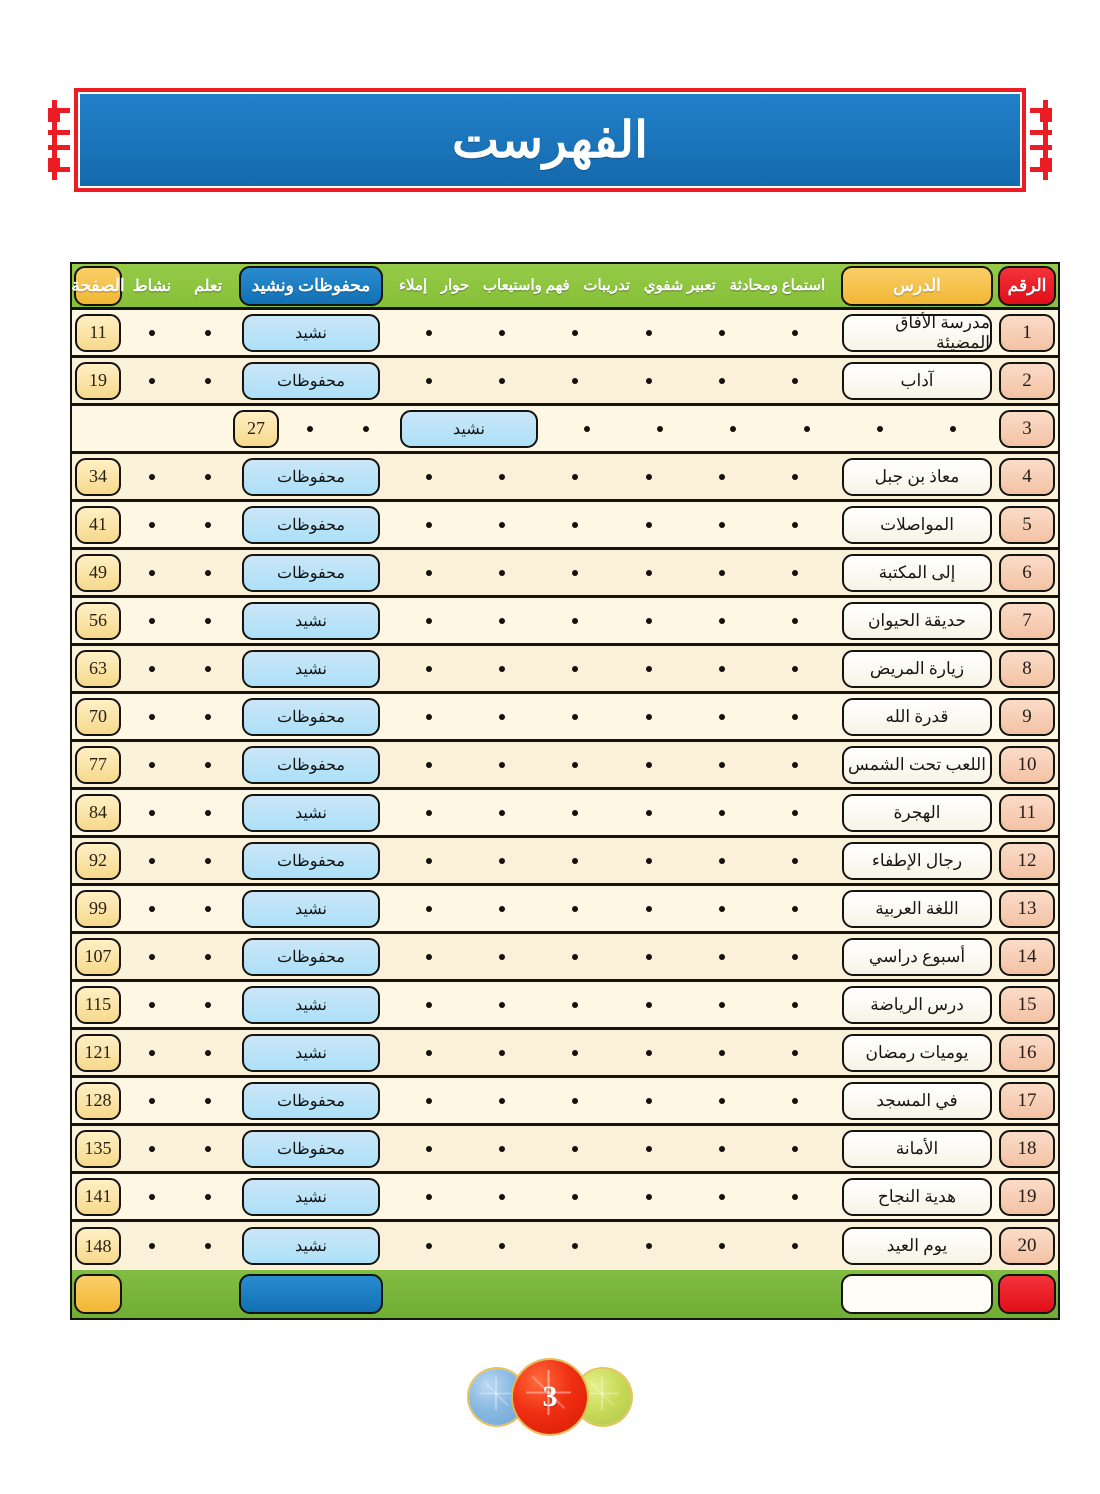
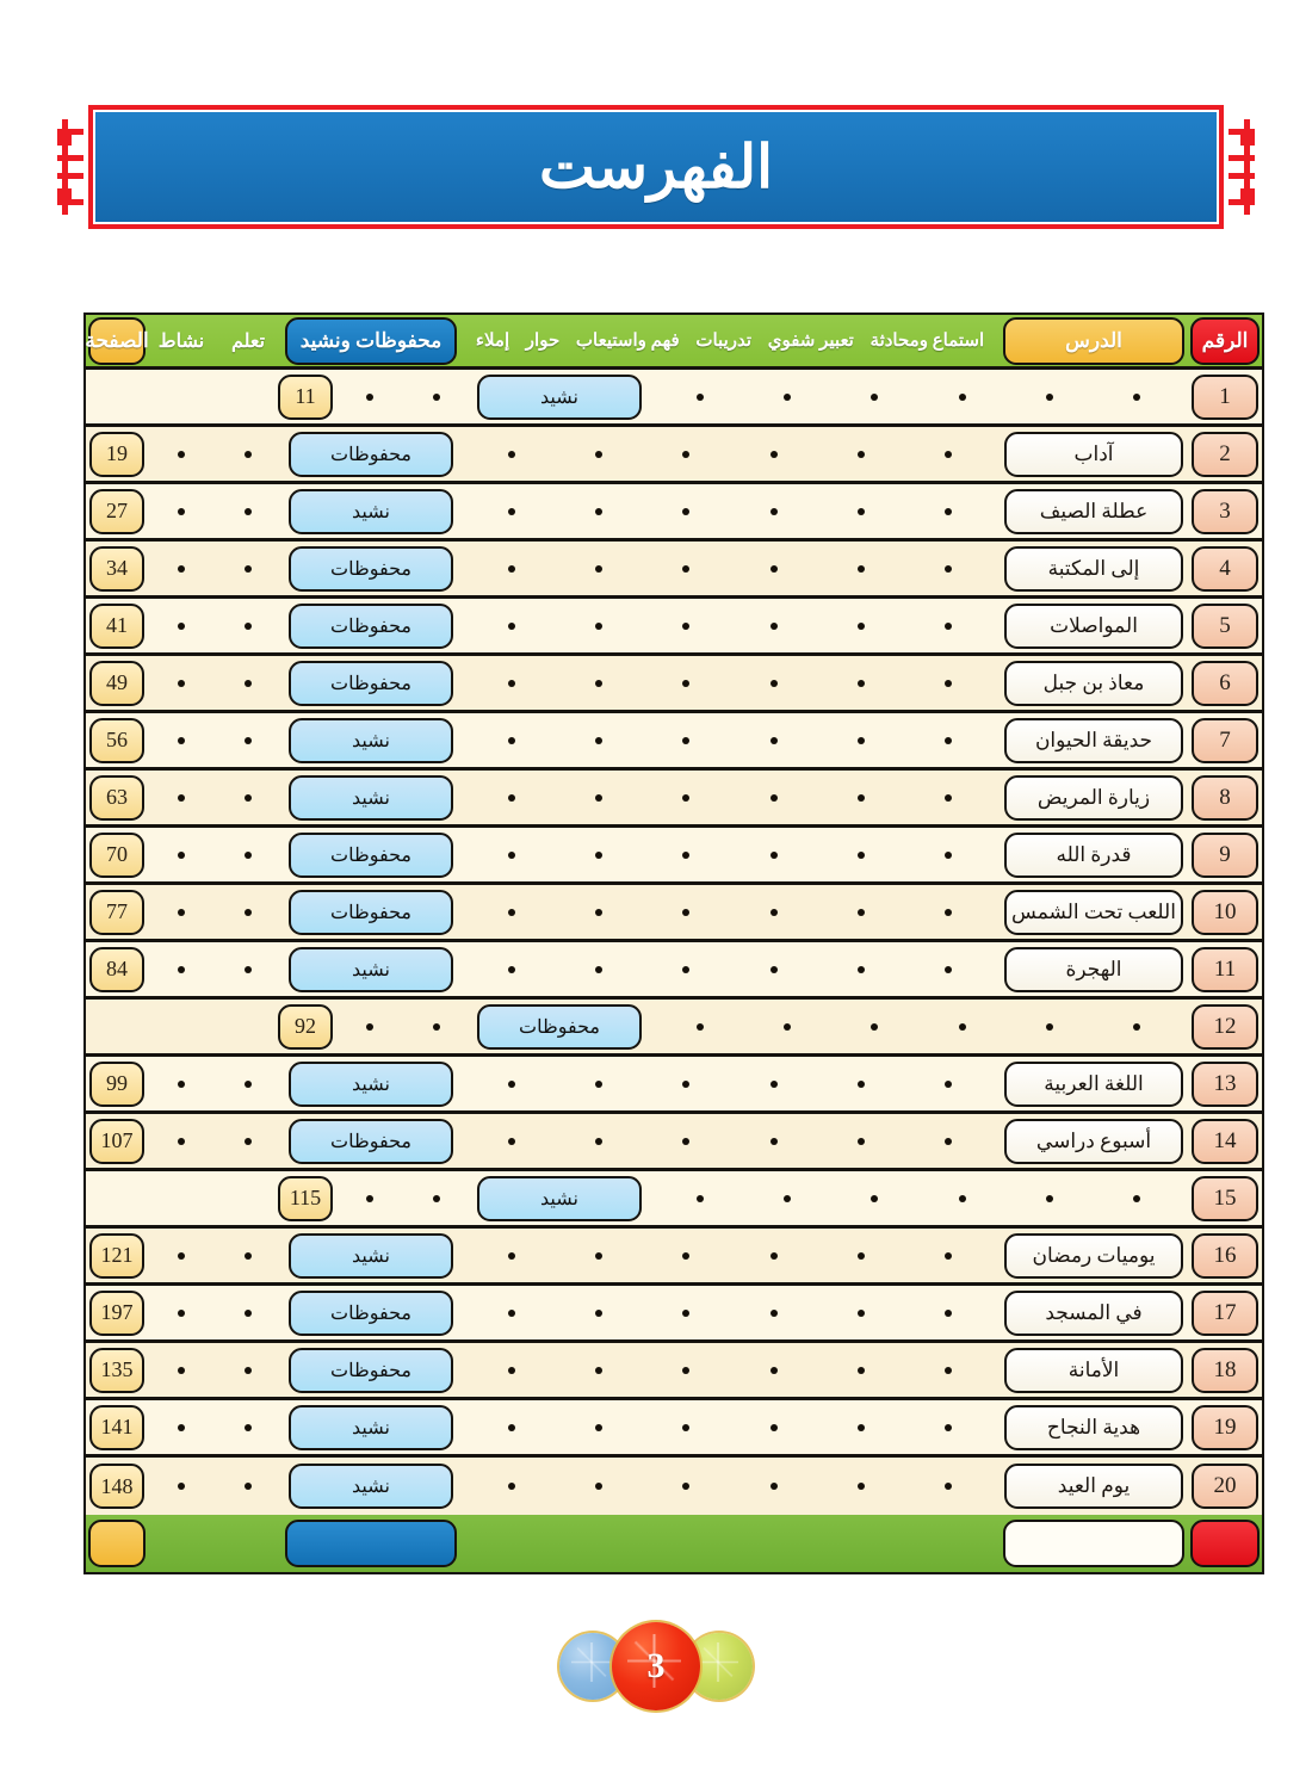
  الفهرست
  الرقم
  الدرس
  استماع ومحادثة
  تعبير شفوي
  تدريبات
  فهم واستيعاب
  حوار
  إملاء
  محفوظات ونشيد
  تعلم
  نشاط
  الصفحة
  1
- مدرسة الأفاق المضيئة
  نشيد
  11
  2
  آداب
  محفوظات
  19
  3
+ عطلة الصيف
  نشيد
  27
  4
- معاذ بن جبل
+ إلى المكتبة
  محفوظات
  34
  5
  المواصلات
  محفوظات
  41
  6
- إلى المكتبة
+ معاذ بن جبل
  محفوظات
  49
  7
  حديقة الحيوان
  نشيد
  56
  8
  زيارة المريض
  نشيد
  63
  9
  قدرة الله
  محفوظات
  70
  10
  اللعب تحت الشمس
  محفوظات
  77
  11
  الهجرة
  نشيد
  84
  12
- رجال الإطفاء
  محفوظات
  92
  13
  اللغة العربية
  نشيد
  99
  14
  أسبوع دراسي
  محفوظات
  107
  15
- درس الرياضة
  نشيد
  115
  16
  يوميات رمضان
  نشيد
  121
  17
  في المسجد
  محفوظات
- 128
+ 197
  18
  الأمانة
  محفوظات
  135
  19
  هدية النجاح
  نشيد
  141
  20
  يوم العيد
  نشيد
  148
